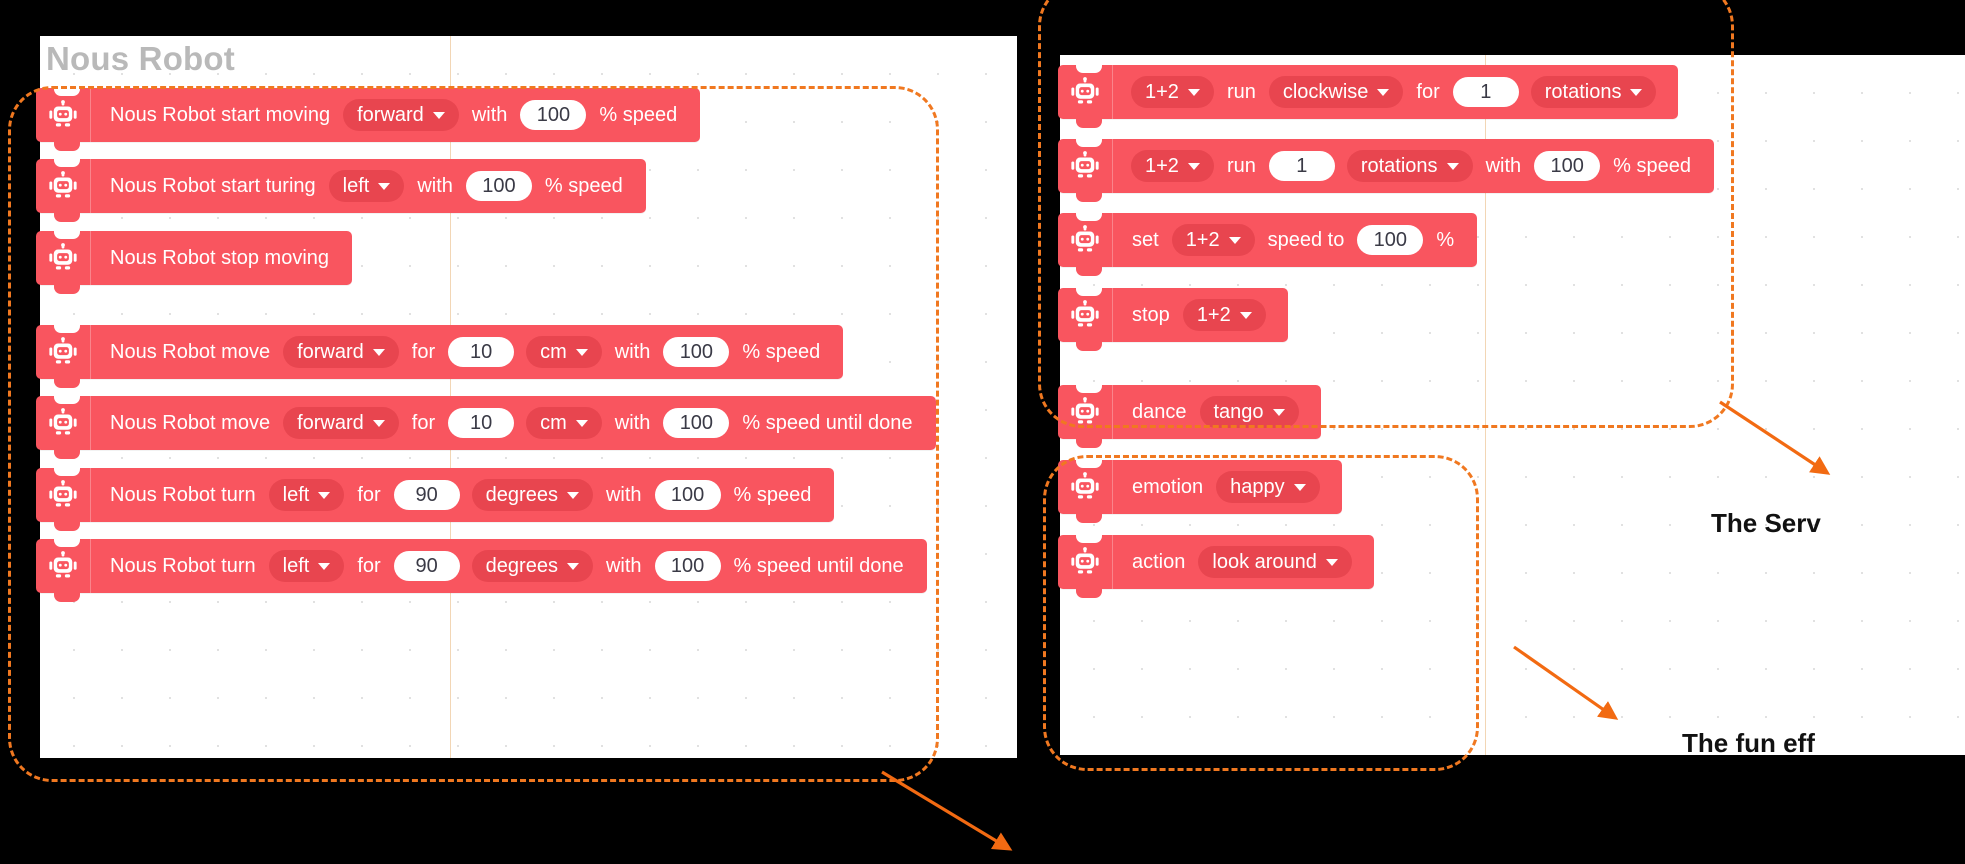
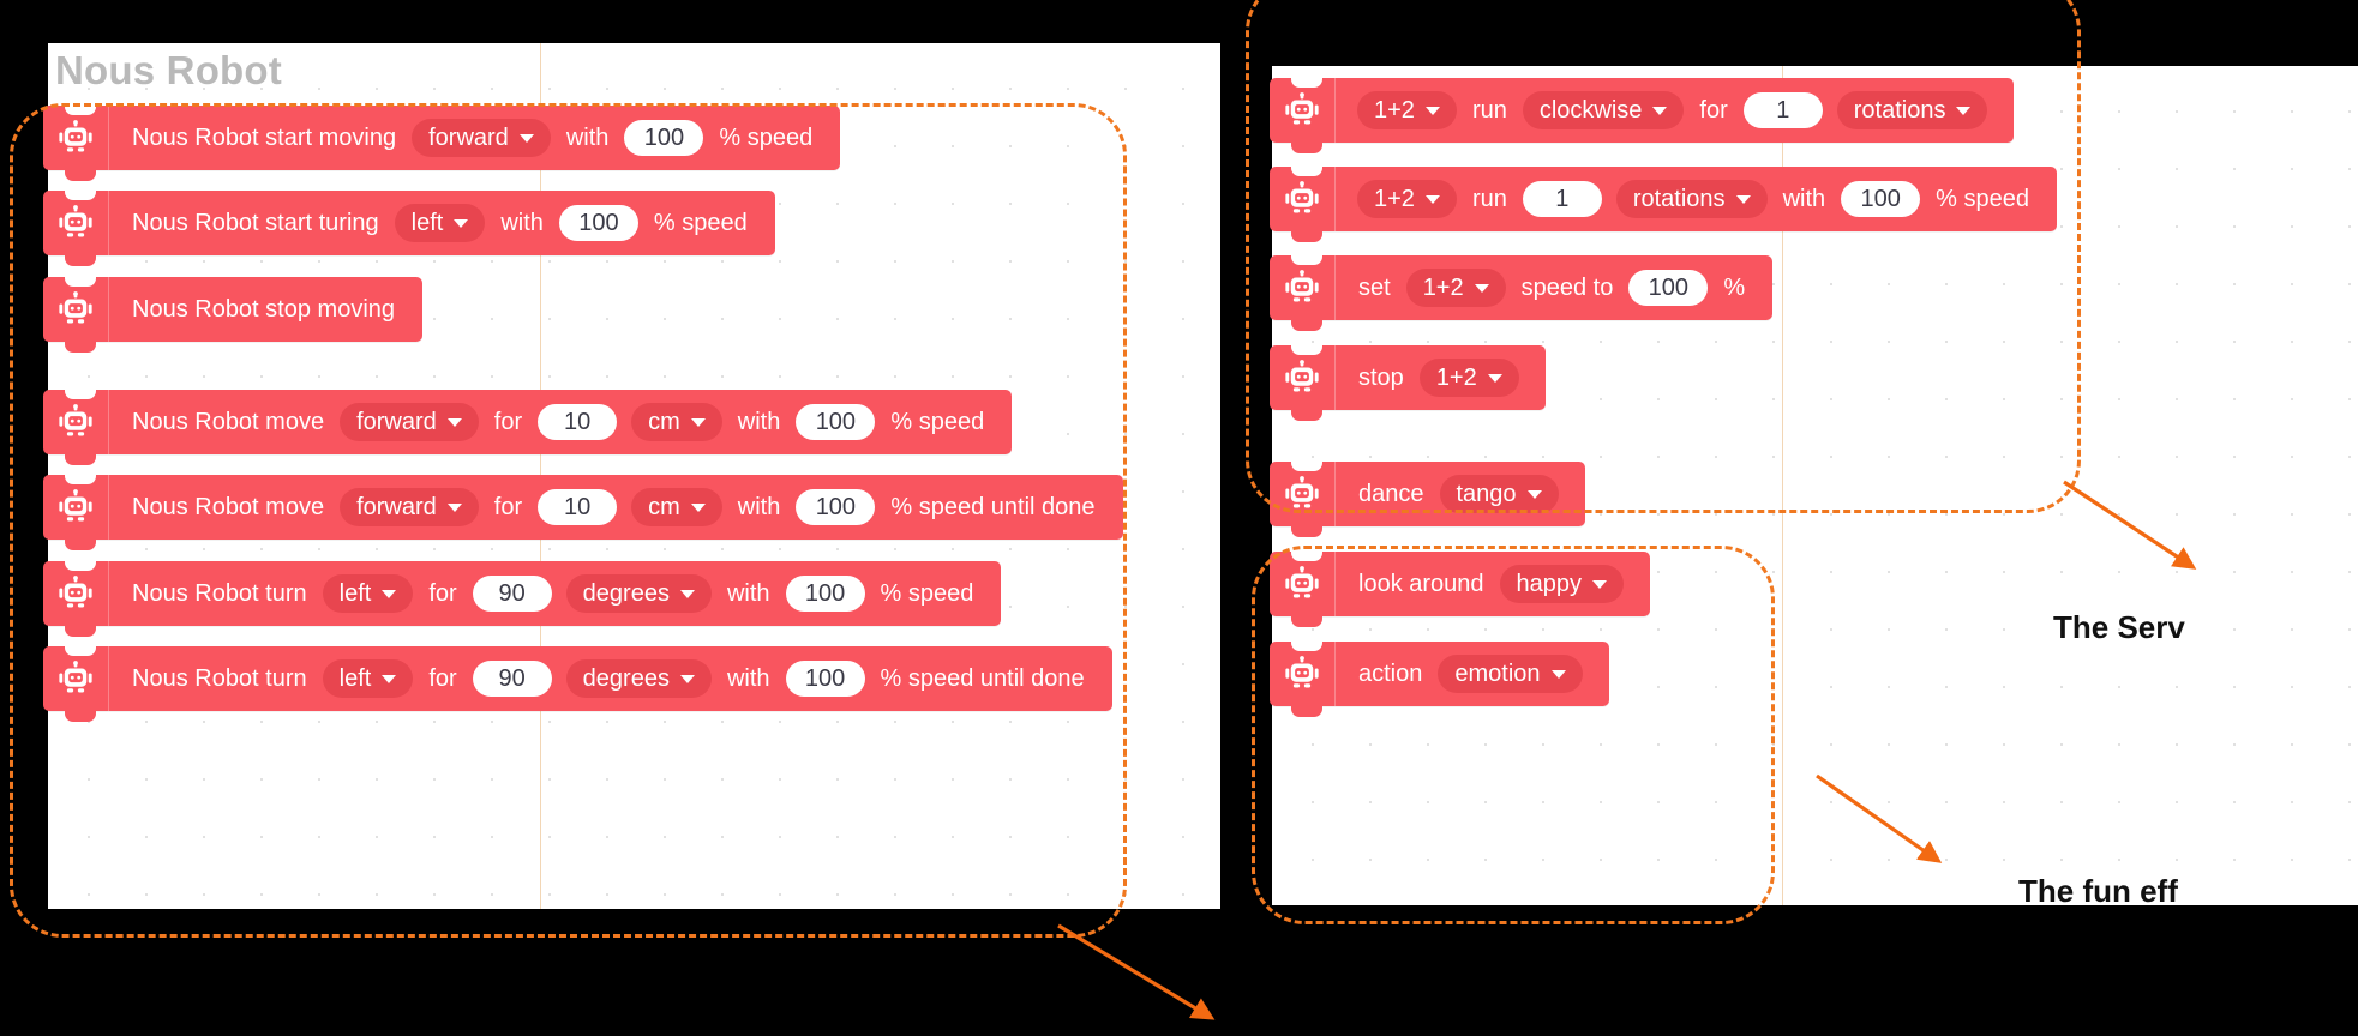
  Nous Robot
  Nous Robot start moving
  forward
  with
  100
  % speed
  Nous Robot start turing
  left
  with
  100
  % speed
  Nous Robot stop moving
  Nous Robot move
  forward
  for
  10
  cm
  with
  100
  % speed
  Nous Robot move
  forward
  for
  10
  cm
  with
  100
  % speed until done
  Nous Robot turn
  left
  for
  90
  degrees
  with
  100
  % speed
  Nous Robot turn
  left
  for
  90
  degrees
  with
  100
  % speed until done
  1+2
  run
  clockwise
  for
  1
  rotations
  1+2
  run
  1
  rotations
  with
  100
  % speed
  set
  1+2
  speed to
  100
  %
  stop
  1+2
  dance
  tango
- emotion
+ look around
  happy
  action
- look around
+ emotion
  The Serv
  The fun eff
